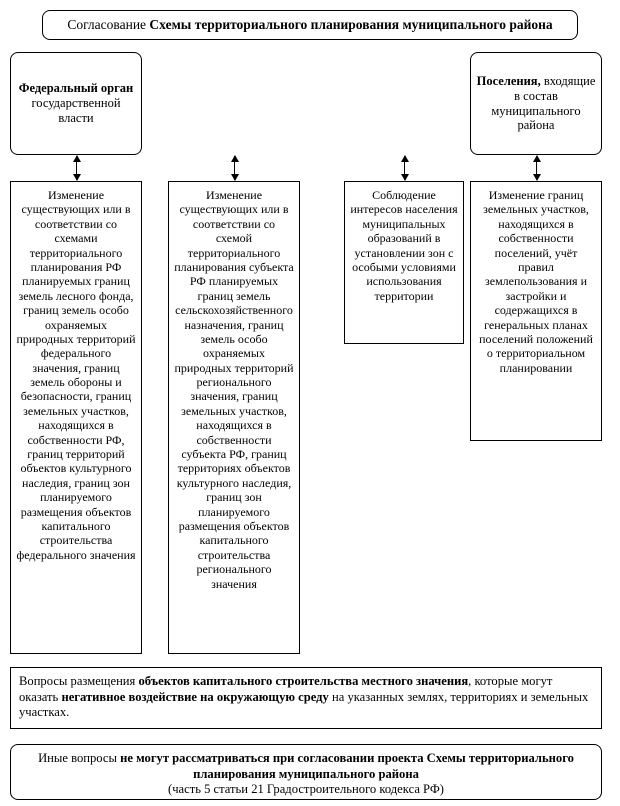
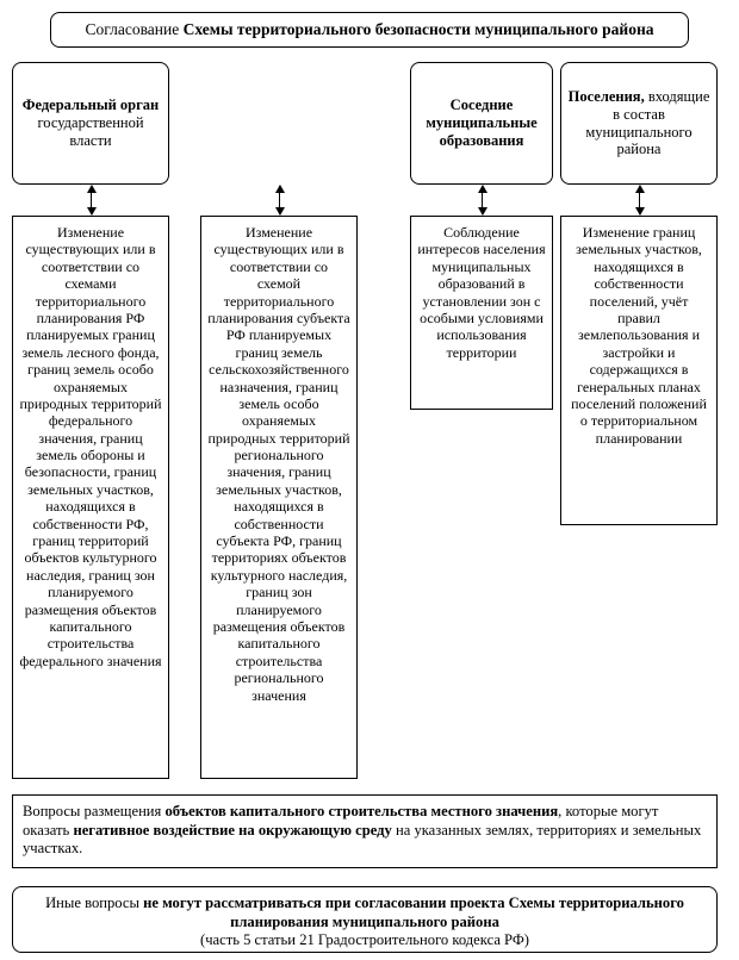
- Согласование Схемы территориального планирования муниципального района
+ Согласование Схемы территориального безопасности муниципального района
  Федеральный орган государственной власти
+ Соседние муниципальные образования
  Поселения, входящие в состав муниципального района
  Изменение существующих или в соответствии со схемами территориального планирования РФ планируемых границ земель лесного фонда, границ земель особо охраняемых природных территорий федерального значения, границ земель обороны и безопасности, границ земельных участков, находящихся в собственности РФ, границ территорий объектов культурного наследия, границ зон планируемого размещения объектов капитального строительства федерального значения
  Изменение существующих или в соответствии со схемой территориального планирования субъекта РФ планируемых границ земель сельскохозяйственного назначения, границ земель особо охраняемых природных территорий регионального значения, границ земельных участков, находящихся в собственности субъекта РФ, границ территориях объектов культурного наследия, границ зон планируемого размещения объектов капитального строительства регионального значения
  Соблюдение интересов населения муниципальных образований в установлении зон с особыми условиями использования территории
  Изменение границ земельных участков, находящихся в собственности поселений, учёт правил землепользования и застройки и содержащихся в генеральных планах поселений положений о территориальном планировании
  Вопросы размещения объектов капитального строительства местного значения, которые могут оказать негативное воздействие на окружающую среду на указанных землях, территориях и земельных участках.
  Иные вопросы не могут рассматриваться при согласовании проекта Схемы территориального планирования муниципального района
  (часть 5 статьи 21 Градостроительного кодекса РФ)
